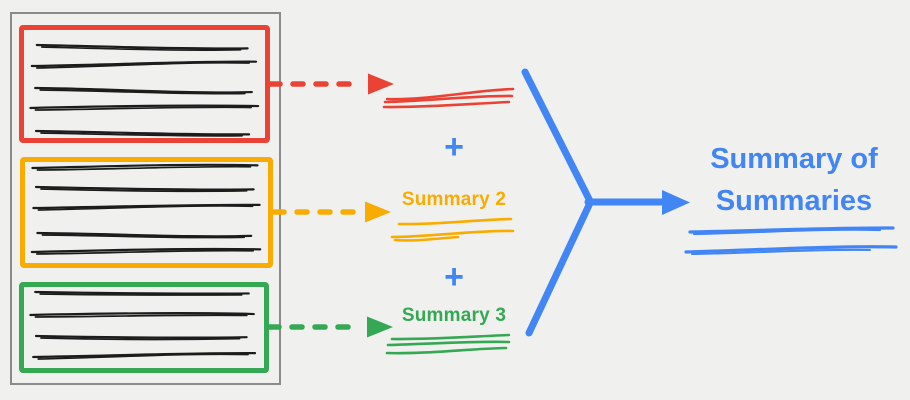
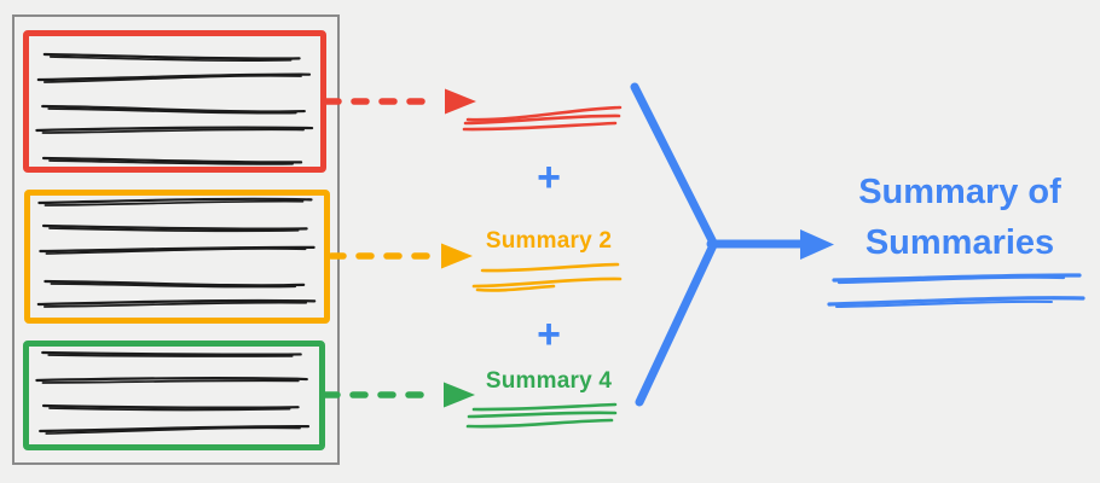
  Summary 2
- Summary 3
+ Summary 4
  +
  +
  Summary of
  Summaries
